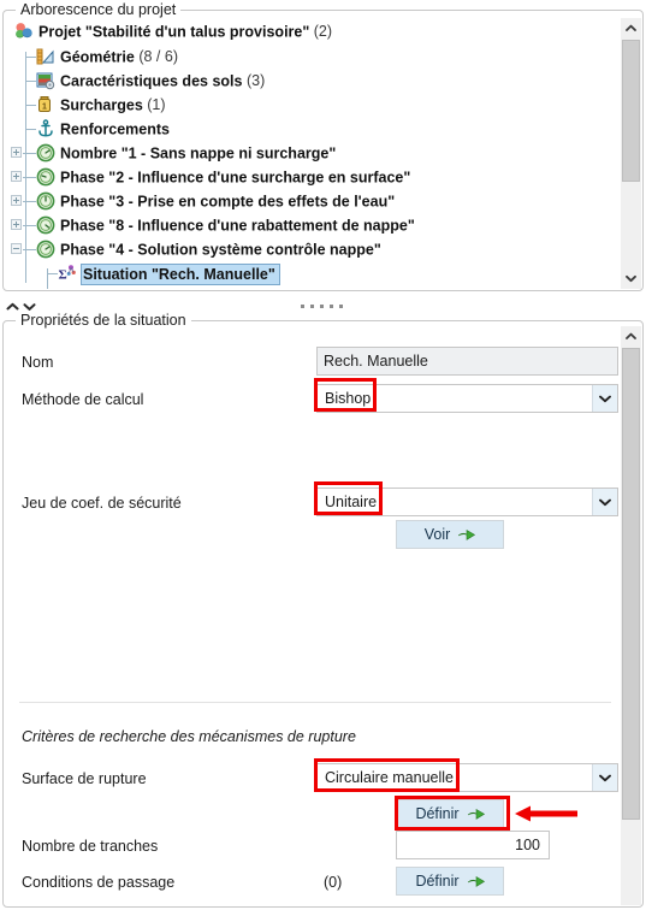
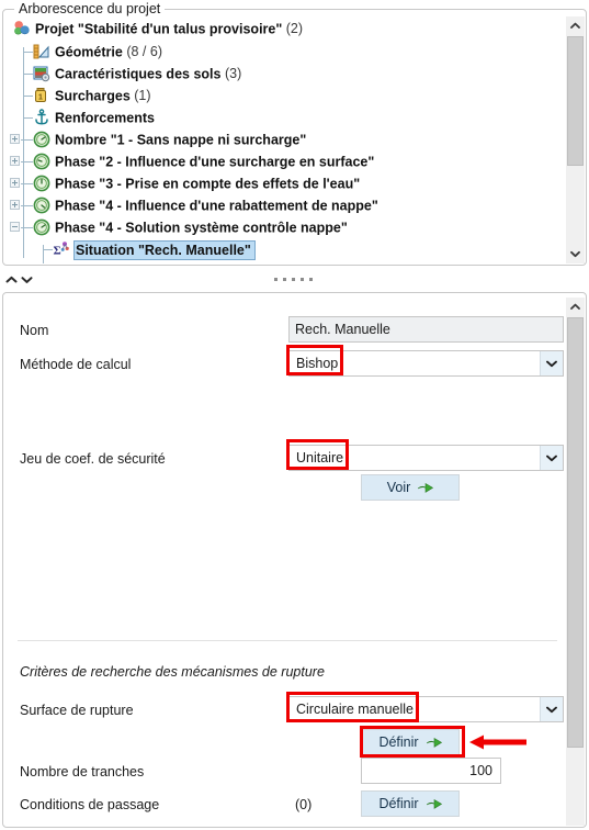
  Arborescence du projet
  Projet "Stabilité d'un talus provisoire" (2)
  Géométrie (8 / 6)
  Caractéristiques des sols (3)
  Surcharges (1)
  Renforcements
  Nombre "1 - Sans nappe ni surcharge"
  Phase "2 - Influence d'une surcharge en surface"
  Phase "3 - Prise en compte des effets de l'eau"
- Phase "8 - Influence d'une rabattement de nappe"
+ Phase "4 - Influence d'une rabattement de nappe"
  Phase "4 - Solution système contrôle nappe"
  Σ
  Situation "Rech. Manuelle"
- Propriétés de la situation
  Nom
  Rech. Manuelle
  Méthode de calcul
  Bishop
  Jeu de coef. de sécurité
  Unitaire
  Voir
  Critères de recherche des mécanismes de rupture
  Surface de rupture
  Circulaire manuelle
  Définir
  Nombre de tranches
  100
  Conditions de passage
  (0)
  Définir
